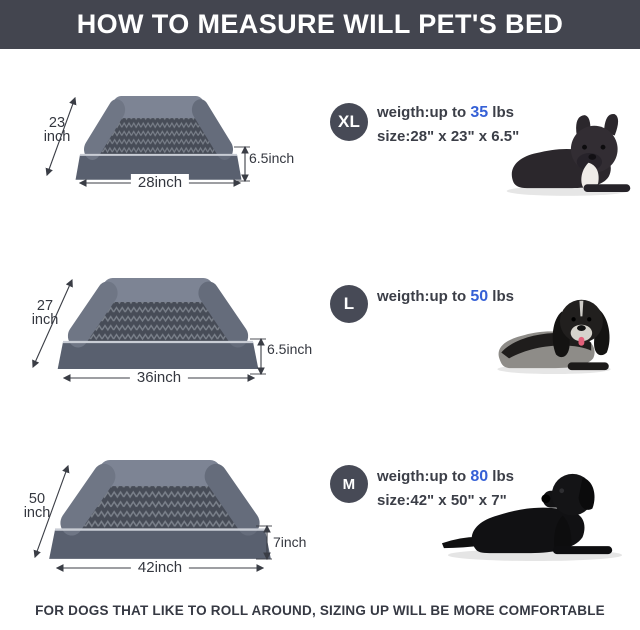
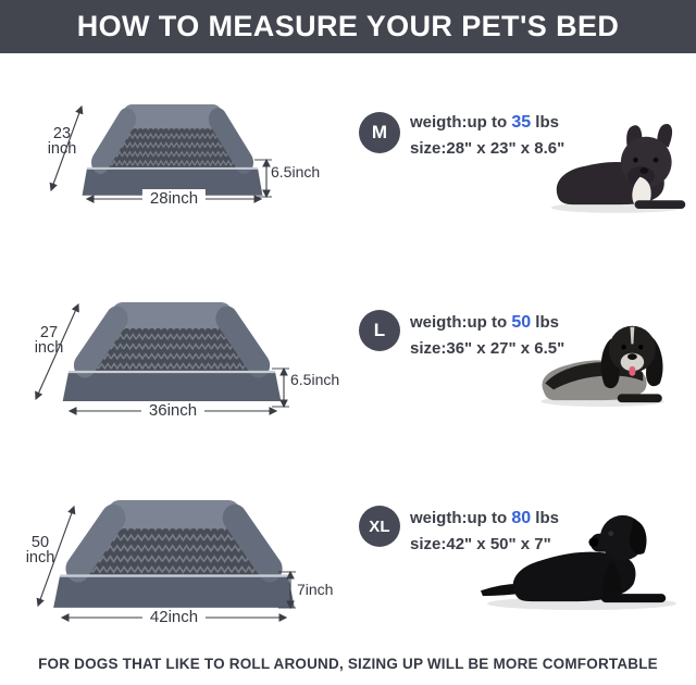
- HOW TO MEASURE WILL PET'S BED
+ HOW TO MEASURE YOUR PET'S BED
  23
  inch
  28inch
  6.5inch
- XL
+ M
  weigth:up to 35 lbs
- size:28" x 23" x 6.5"
+ size:28" x 23" x 8.6"
  27
  inch
  36inch
  6.5inch
  L
  weigth:up to 50 lbs
+ size:36" x 27" x 6.5"
  50
  inch
  42inch
  7inch
- M
+ XL
  weigth:up to 80 lbs
  size:42" x 50" x 7"
  FOR DOGS THAT LIKE TO ROLL AROUND, SIZING UP WILL BE MORE COMFORTABLE
